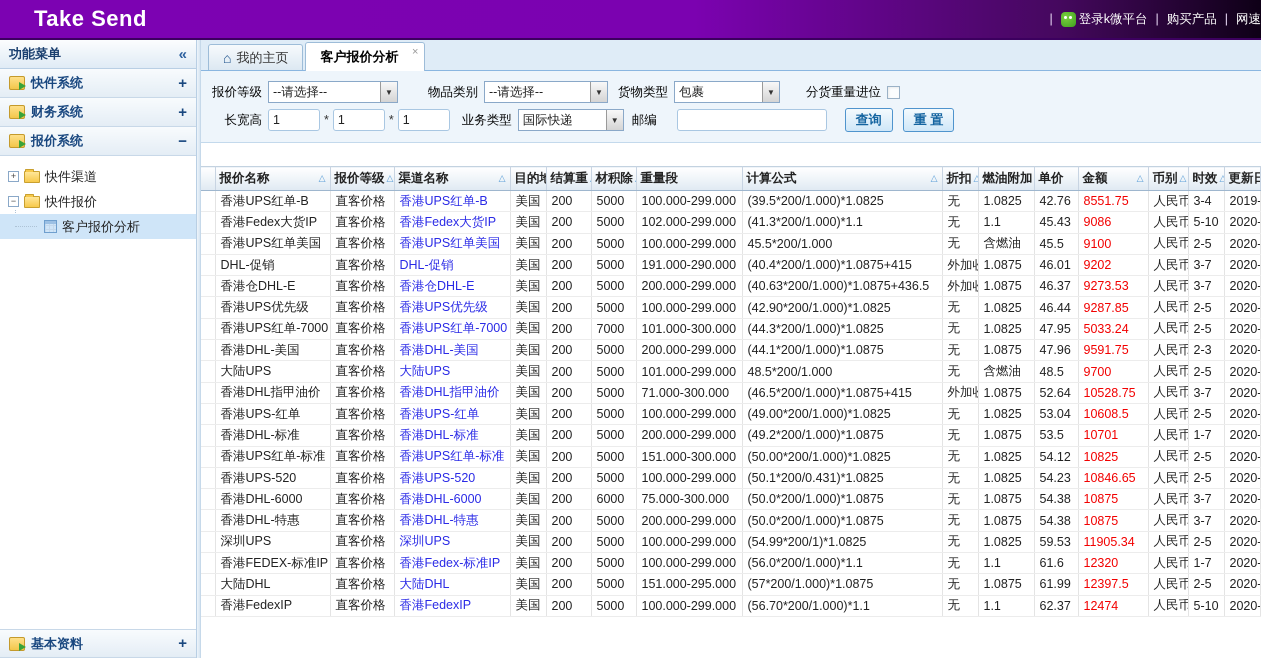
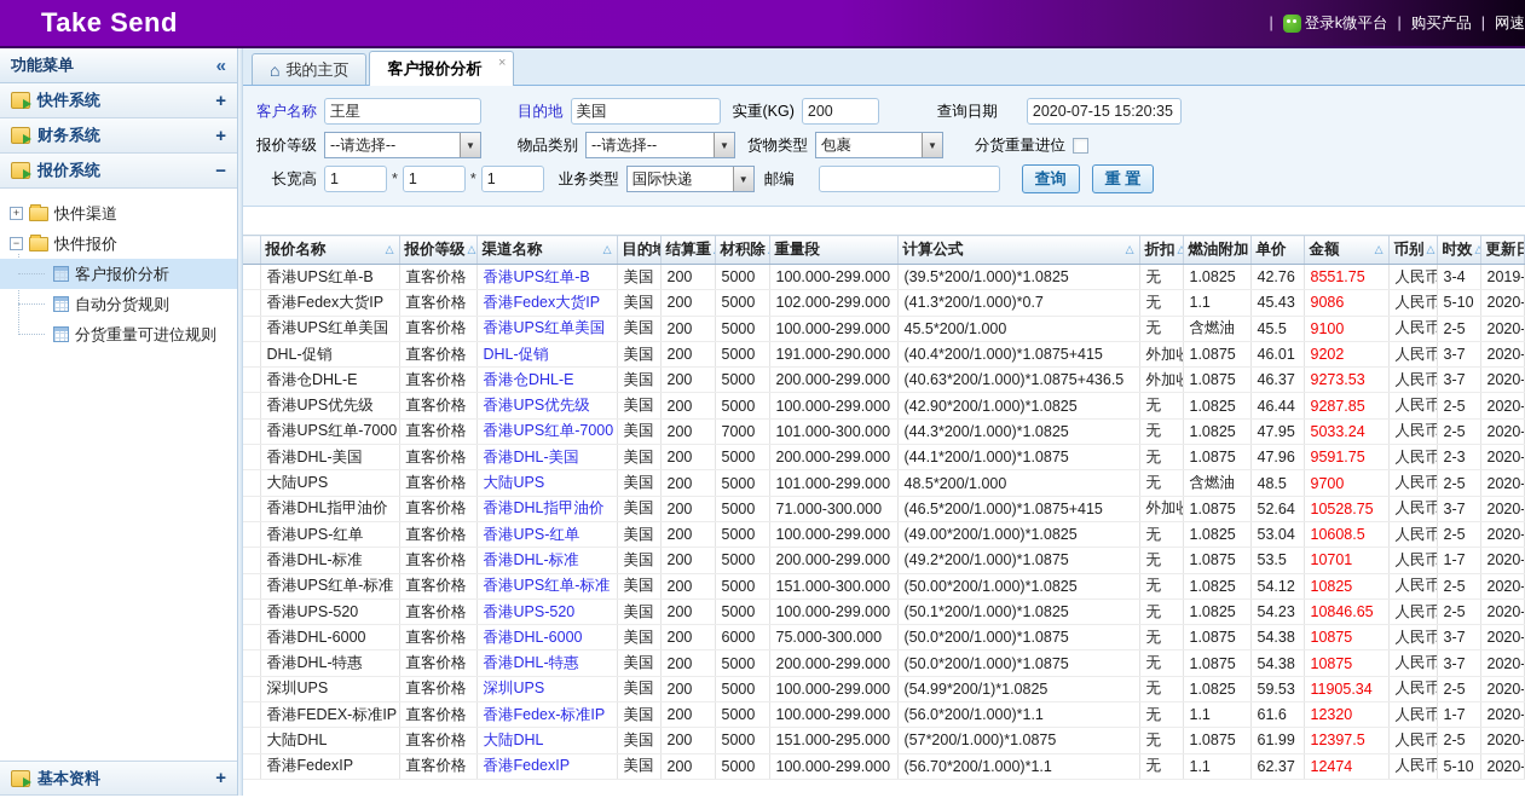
  Take Send
  |
  登录k微平台
  |
  购买产品
  |
  网速
  功能菜单
  «
  快件系统
  +
  财务系统
  +
  报价系统
  −
  +
  快件渠道
  −
  快件报价
  客户报价分析
+ 自动分货规则
+ 分货重量可进位规则
  基本资料
  +
  ⌂
  我的主页
  客户报价分析
  ×
+ 客户名称
+ 王星
+ 目的地
+ 美国
+ 实重(KG)
+ 200
+ 查询日期
+ 2020-07-15 15:20:35
  报价等级
  --请选择--
  ▼
  物品类别
  --请选择--
  ▼
  货物类型
  包裹
  ▼
  分货重量进位
  长宽高
  1
  *
  1
  *
  1
  业务类型
  国际快递
  ▼
  邮编
  查询
  重 置
  	报价名称 △	报价等级 △	渠道名称 △	目的	结算重	材积除	重量段	计算公式 △	折扣 △	燃油附加	单价	金额 △	币别 △	时效 △	更新日
  	香港UPS红单-B	直客价格	香港UPS红单-B	美国	200	5000	100.000-299.000	(39.5*200/1.000)*1.0825	无	1.0825	42.76	8551.75	人民币	3-4	2019-
- 	香港Fedex大货IP	直客价格	香港Fedex大货IP	美国	200	5000	102.000-299.000	(41.3*200/1.000)*1.1	无	1.1	45.43	9086	人民币	5-10	2020-
+ 	香港Fedex大货IP	直客价格	香港Fedex大货IP	美国	200	5000	102.000-299.000	(41.3*200/1.000)*0.7	无	1.1	45.43	9086	人民币	5-10	2020-
  	香港UPS红单美国	直客价格	香港UPS红单美国	美国	200	5000	100.000-299.000	45.5*200/1.000	无	含燃油	45.5	9100	人民币	2-5	2020-
  	DHL-促销	直客价格	DHL-促销	美国	200	5000	191.000-290.000	(40.4*200/1.000)*1.0875+415	外加	1.0875	46.01	9202	人民币	3-7	2020-
  	香港仓DHL-E	直客价格	香港仓DHL-E	美国	200	5000	200.000-299.000	(40.63*200/1.000)*1.0875+436.5	外加	1.0875	46.37	9273.53	人民币	3-7	2020-
  	香港UPS优先级	直客价格	香港UPS优先级	美国	200	5000	100.000-299.000	(42.90*200/1.000)*1.0825	无	1.0825	46.44	9287.85	人民币	2-5	2020-
  	香港UPS红单-7000	直客价格	香港UPS红单-7000	美国	200	7000	101.000-300.000	(44.3*200/1.000)*1.0825	无	1.0825	47.95	5033.24	人民币	2-5	2020-
  	香港DHL-美国	直客价格	香港DHL-美国	美国	200	5000	200.000-299.000	(44.1*200/1.000)*1.0875	无	1.0875	47.96	9591.75	人民币	2-3	2020-
  	大陆UPS	直客价格	大陆UPS	美国	200	5000	101.000-299.000	48.5*200/1.000	无	含燃油	48.5	9700	人民币	2-5	2020-
  	香港DHL指甲油价	直客价格	香港DHL指甲油价	美国	200	5000	71.000-300.000	(46.5*200/1.000)*1.0875+415	外加	1.0875	52.64	10528.75	人民币	3-7	2020-
  	香港UPS-红单	直客价格	香港UPS-红单	美国	200	5000	100.000-299.000	(49.00*200/1.000)*1.0825	无	1.0825	53.04	10608.5	人民币	2-5	2020-
  	香港DHL-标准	直客价格	香港DHL-标准	美国	200	5000	200.000-299.000	(49.2*200/1.000)*1.0875	无	1.0875	53.5	10701	人民币	1-7	2020-
  	香港UPS红单-标准	直客价格	香港UPS红单-标准	美国	200	5000	151.000-300.000	(50.00*200/1.000)*1.0825	无	1.0825	54.12	10825	人民币	2-5	2020-
- 	香港UPS-520	直客价格	香港UPS-520	美国	200	5000	100.000-299.000	(50.1*200/0.431)*1.0825	无	1.0825	54.23	10846.65	人民币	2-5	2020-
+ 	香港UPS-520	直客价格	香港UPS-520	美国	200	5000	100.000-299.000	(50.1*200/1.000)*1.0825	无	1.0825	54.23	10846.65	人民币	2-5	2020-
  	香港DHL-6000	直客价格	香港DHL-6000	美国	200	6000	75.000-300.000	(50.0*200/1.000)*1.0875	无	1.0875	54.38	10875	人民币	3-7	2020-
  	香港DHL-特惠	直客价格	香港DHL-特惠	美国	200	5000	200.000-299.000	(50.0*200/1.000)*1.0875	无	1.0875	54.38	10875	人民币	3-7	2020-
  	深圳UPS	直客价格	深圳UPS	美国	200	5000	100.000-299.000	(54.99*200/1)*1.0825	无	1.0825	59.53	11905.34	人民币	2-5	2020-
  	香港FEDEX-标准IP	直客价格	香港Fedex-标准IP	美国	200	5000	100.000-299.000	(56.0*200/1.000)*1.1	无	1.1	61.6	12320	人民币	1-7	2020-
  	大陆DHL	直客价格	大陆DHL	美国	200	5000	151.000-295.000	(57*200/1.000)*1.0875	无	1.0875	61.99	12397.5	人民币	2-5	2020-
  	香港FedexIP	直客价格	香港FedexIP	美国	200	5000	100.000-299.000	(56.70*200/1.000)*1.1	无	1.1	62.37	12474	人民币	5-10	2020-
